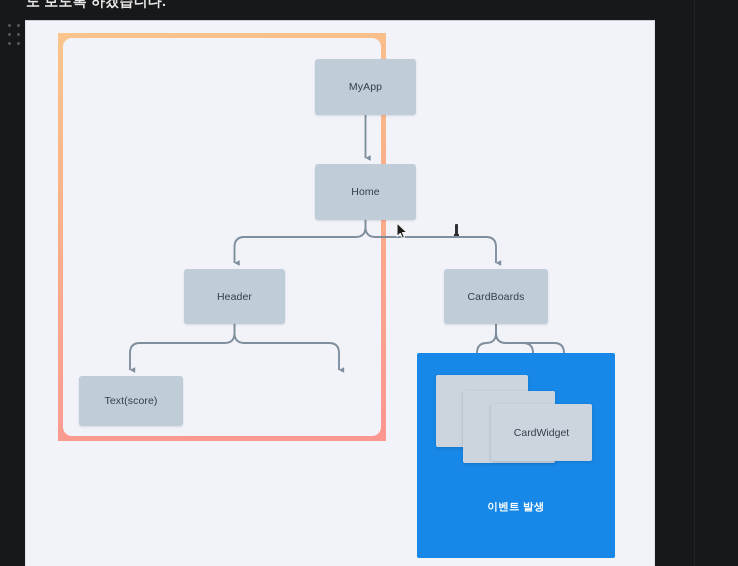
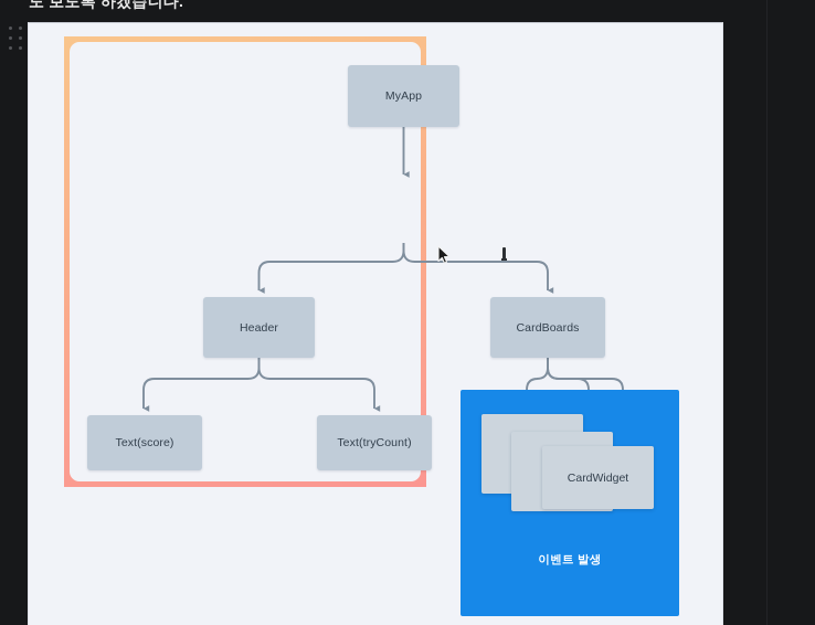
  도 보도록 하겠습니다.
  MyApp
- Home
  Header
  CardBoards
  Text(score)
+ Text(tryCount)
  CardWidget
  이벤트 발생
